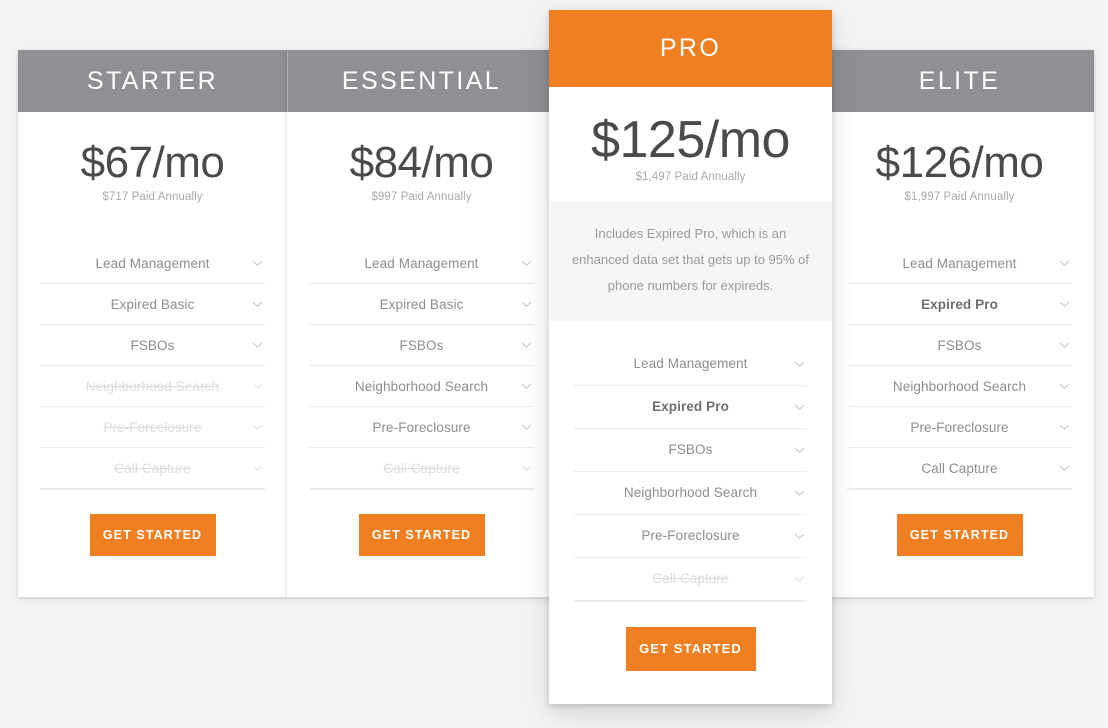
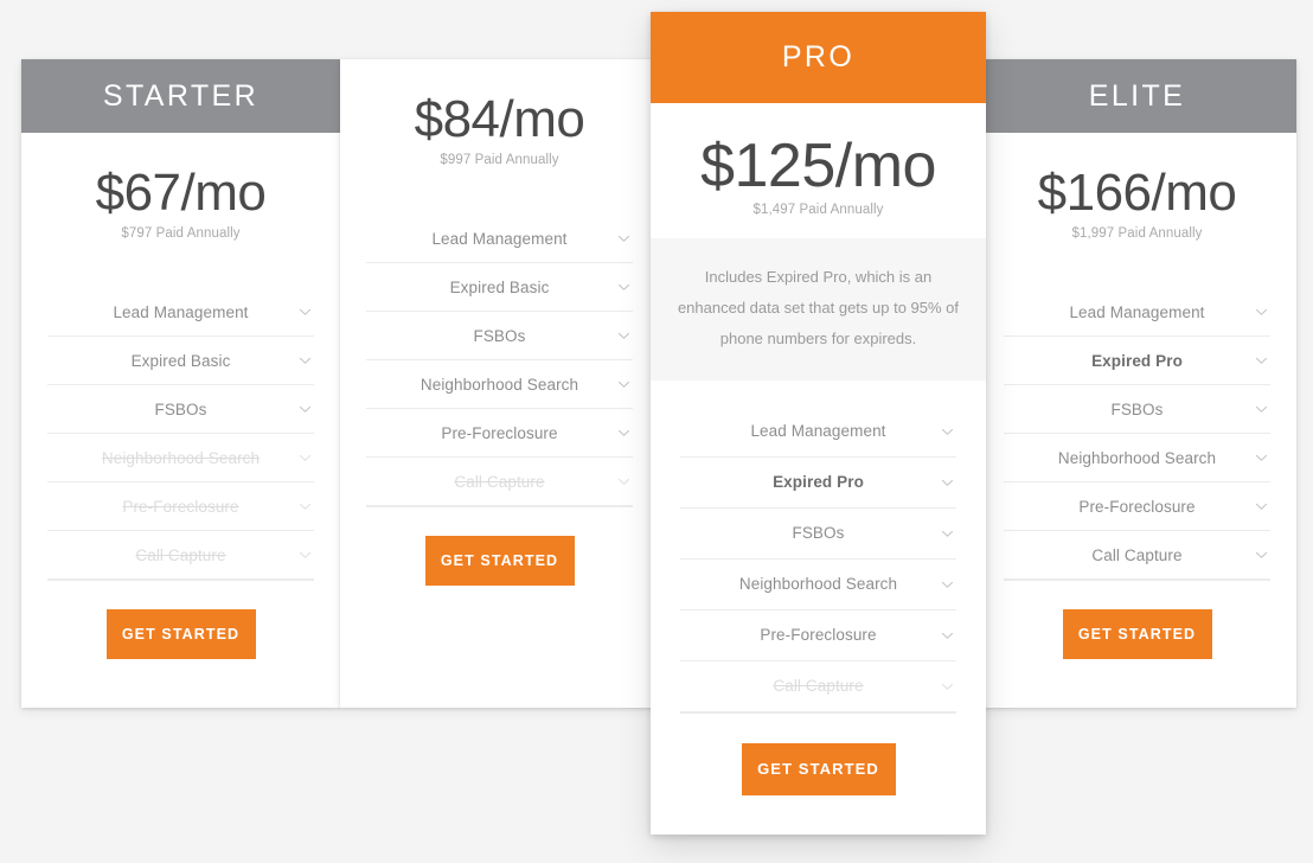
  STARTER
  $67/mo
- $717 Paid Annually
+ $797 Paid Annually
  Lead Management
  Expired Basic
  FSBOs
  Neighborhood Search
  Pre-Foreclosure
  Call Capture
  GET STARTED
- ESSENTIAL
  $84/mo
  $997 Paid Annually
  Lead Management
  Expired Basic
  FSBOs
  Neighborhood Search
  Pre-Foreclosure
  Call Capture
  GET STARTED
  ELITE
- $126/mo
+ $166/mo
  $1,997 Paid Annually
  Lead Management
  Expired Pro
  FSBOs
  Neighborhood Search
  Pre-Foreclosure
  Call Capture
  GET STARTED
  PRO
  $125/mo
  $1,497 Paid Annually
  Includes Expired Pro, which is an enhanced data set that gets up to 95% of phone numbers for expireds.
  Lead Management
  Expired Pro
  FSBOs
  Neighborhood Search
  Pre-Foreclosure
  Call Capture
  GET STARTED
